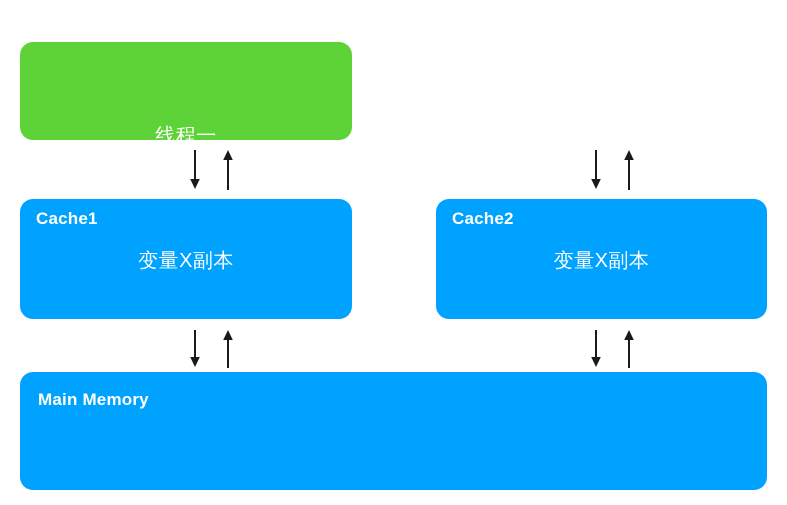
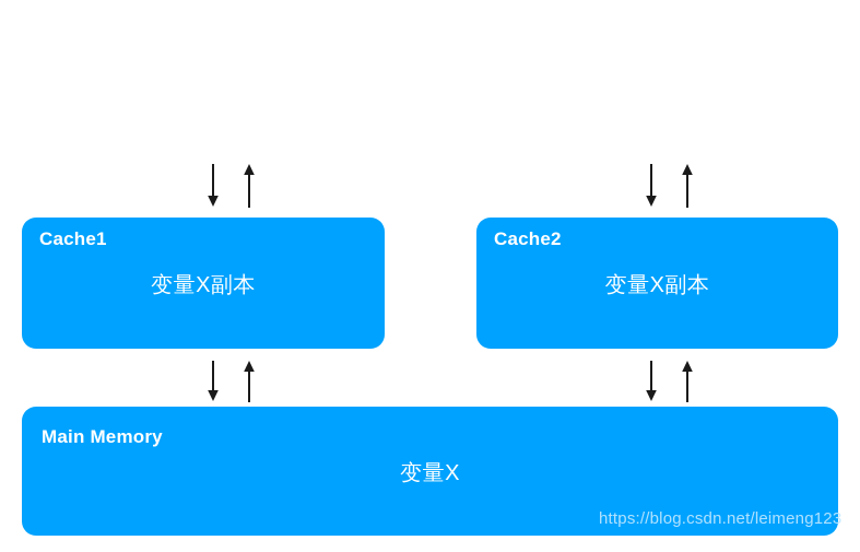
- 线程一
  Cache1
  变量X副本
  Cache2
  变量X副本
  Main Memory
+ 变量X
+ https://blog.csdn.net/leimeng123
